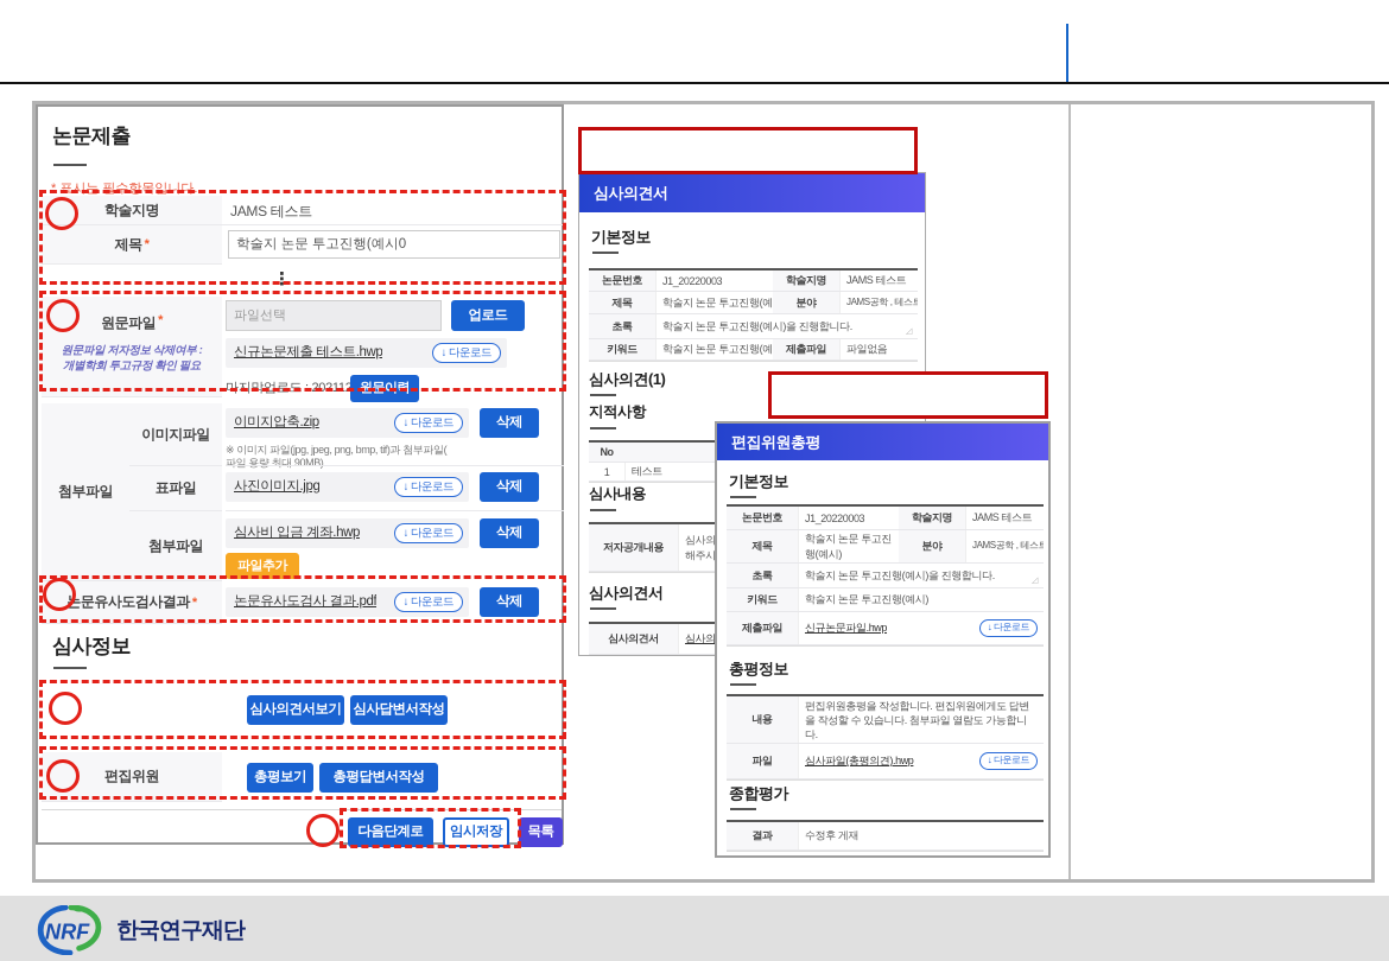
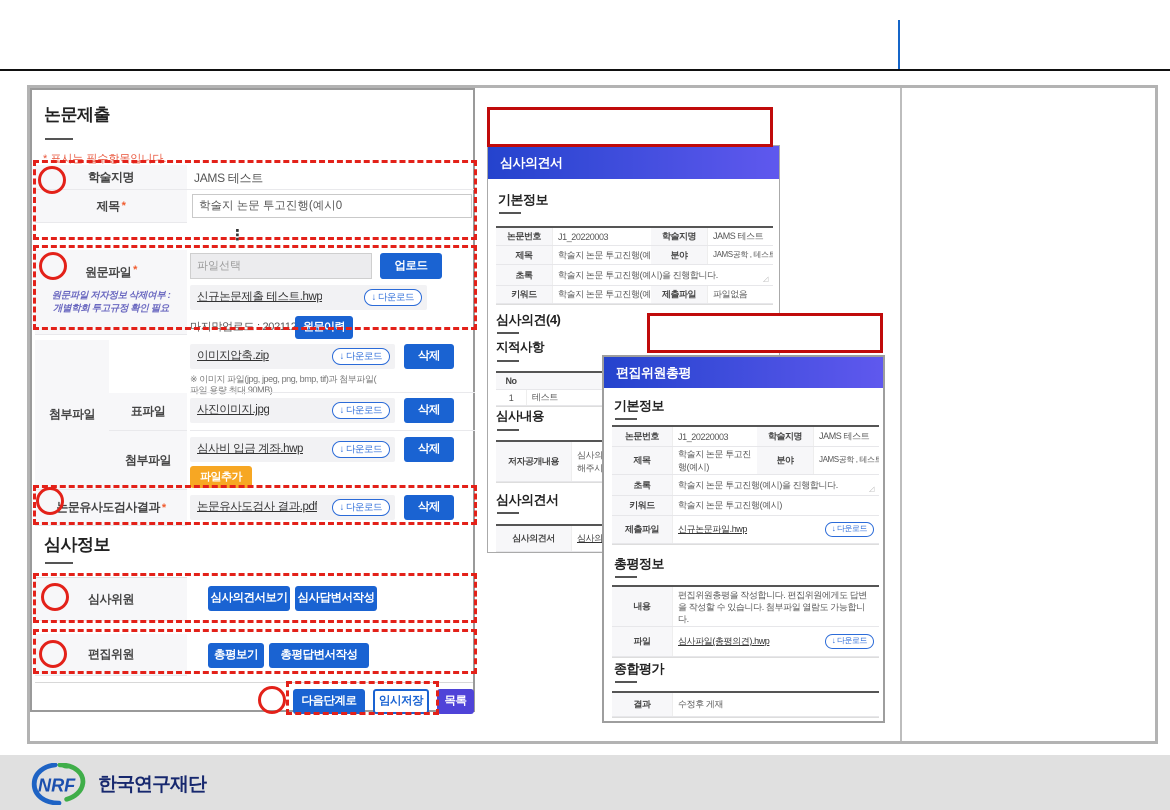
  논문제출
  * 표시는 필수항목입니다.
  학술지명
  JAMS 테스트
  제목
  *
  학술지 논문 투고진행(예시0
  ⋮
  원문파일 *
  원문파일 저자정보 삭제여부 :
  개별학회 투고규정 확인 필요
  파일선택
  업로드
  신규논문제출 테스트.hwp
  ↓ 다운로드
  마지막업로드 : 202112
  원문이력
  첨부파일
- 이미지파일
  이미지압축.zip
  ↓ 다운로드
  삭제
  ※ 이미지 파일(jpg, jpeg, png, bmp, tif)과 첨부파일(
  파일 용량 최대 90MB)
  표파일
  사진이미지.jpg
  ↓ 다운로드
  삭제
  첨부파일
  심사비 입금 계좌.hwp
  ↓ 다운로드
  삭제
  파일추가
  논문유사도검사결과
  *
  논문유사도검사 결과.pdf
  ↓ 다운로드
  삭제
  심사정보
+ 심사위원
  심사의견서보기
  심사답변서작성
  편집위원
  총평보기
  총평답변서작성
  다음단계로
  임시저장
  목록
  심사의견서
  기본정보
  논문번호
  J1_20220003
  학술지명
  JAMS 테스트
  제목
  학술지 논문 투고진행(예
  분야
  JAMS공학 , 테스트
  초록
  학술지 논문 투고진행(예시)을 진행합니다.
  키워드
  학술지 논문 투고진행(예
  제출파일
  파일없음
- 심사의견(1)
+ 심사의견(4)
  지적사항
  No
  1
  테스트
  심사내용
  저자공개내용
  심사의
  해주시
  심사의견서
  심사의견서
  편집위원총평
  기본정보
  논문번호
  J1_20220003
  학술지명
  JAMS 테스트
  제목
  학술지 논문 투고진행(예시)
  분야
  JAMS공학 , 테스트
  초록
  학술지 논문 투고진행(예시)을 진행합니다.
  키워드
  학술지 논문 투고진행(예시)
  제출파일
  신규논문파일.hwp
  ↓ 다운로드
  총평정보
  내용
  편집위원총평을 작성합니다. 편집위원에게도 답변을 작성할 수 있습니다. 첨부파일 열람도 가능합니다.
  파일
  심사파일(총평의견).hwp
  ↓ 다운로드
  종합평가
  결과
  수정후 게재
  NRF
  한국연구재단
